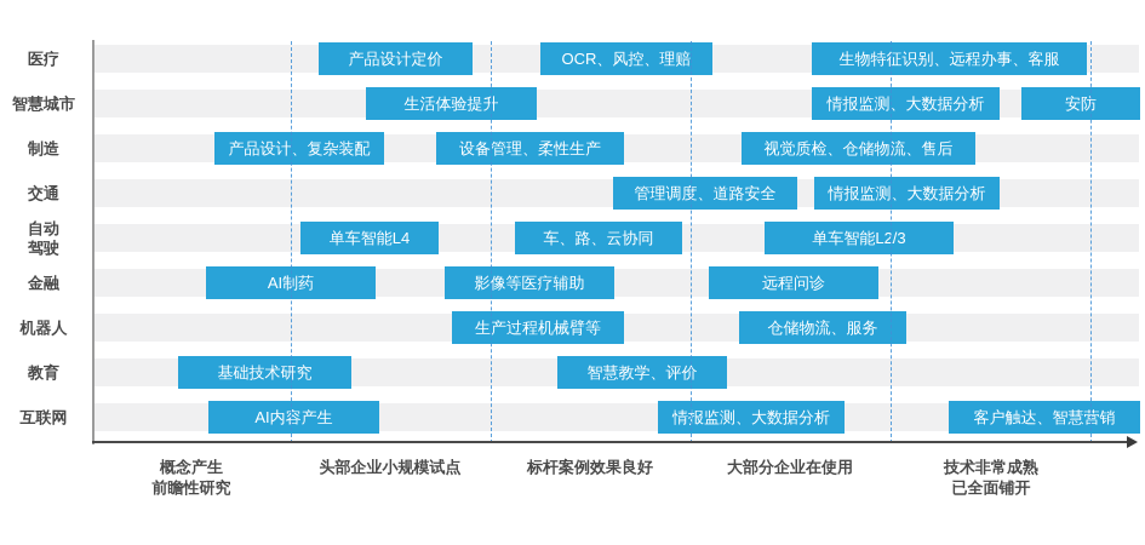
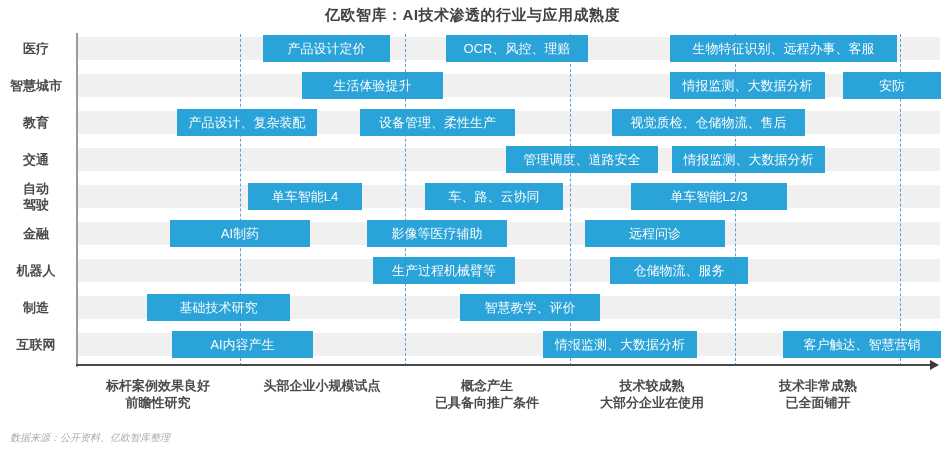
+ 亿欧智库：AI技术渗透的行业与应用成熟度
  医疗
  产品设计定价
  OCR、风控、理赔
  生物特征识别、远程办事、客服
  智慧城市
  生活体验提升
  情报监测、大数据分析
  安防
- 制造
+ 教育
  产品设计、复杂装配
  设备管理、柔性生产
  视觉质检、仓储物流、售后
  交通
  管理调度、道路安全
  情报监测、大数据分析
  自动
  驾驶
  单车智能L4
  车、路、云协同
  单车智能L2/3
  金融
  AI制药
  影像等医疗辅助
  远程问诊
  机器人
  生产过程机械臂等
  仓储物流、服务
- 教育
+ 制造
  基础技术研究
  智慧教学、评价
  互联网
  AI内容产生
  情报监测、大数据分析
  客户触达、智慧营销
- 概念产生
+ 标杆案例效果良好
  前瞻性研究
  头部企业小规模试点
- 标杆案例效果良好
+ 概念产生
+ 已具备向推广条件
+ 技术较成熟
  大部分企业在使用
  技术非常成熟
  已全面铺开
+ 数据来源：公开资料、亿欧智库整理
